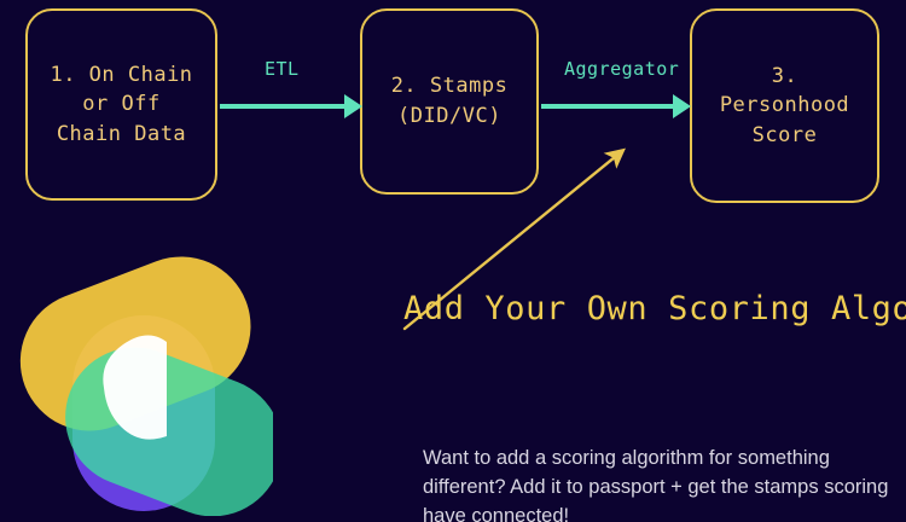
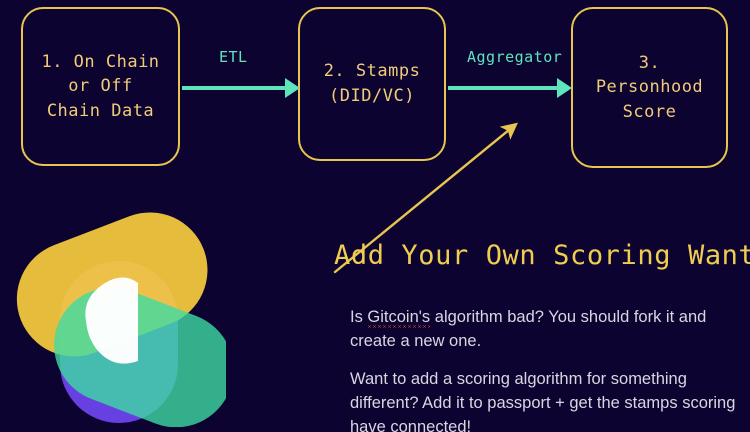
  1. On Chain
  or Off
  Chain Data
  2. Stamps
  (DID/VC)
  3.
  Personhood
  Score
  ETL
  Aggregator
- Add Your Own Scoring Algo
+ Add Your Own Scoring Want
+ Is Gitcoin's algorithm bad? You should fork it and create a new one.
  Want to add a scoring algorithm for something different? Add it to passport + get the stamps scoring have connected!
